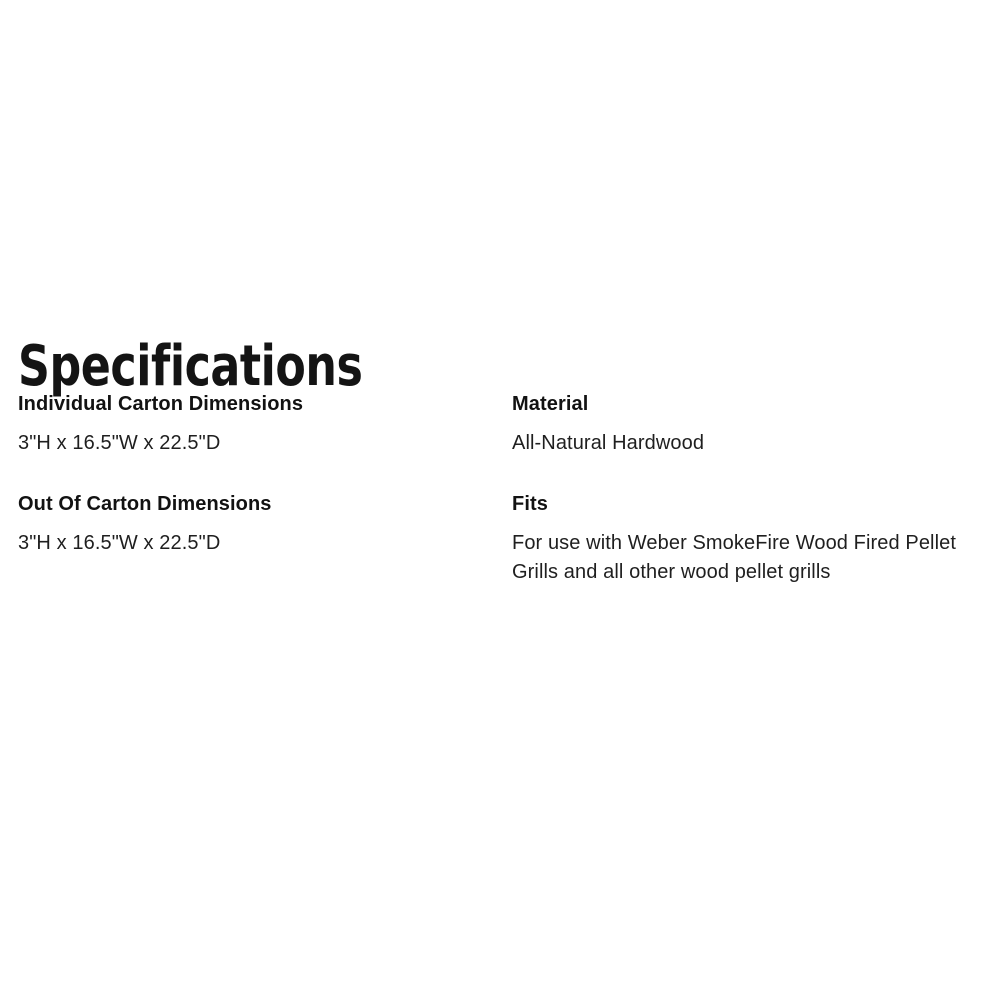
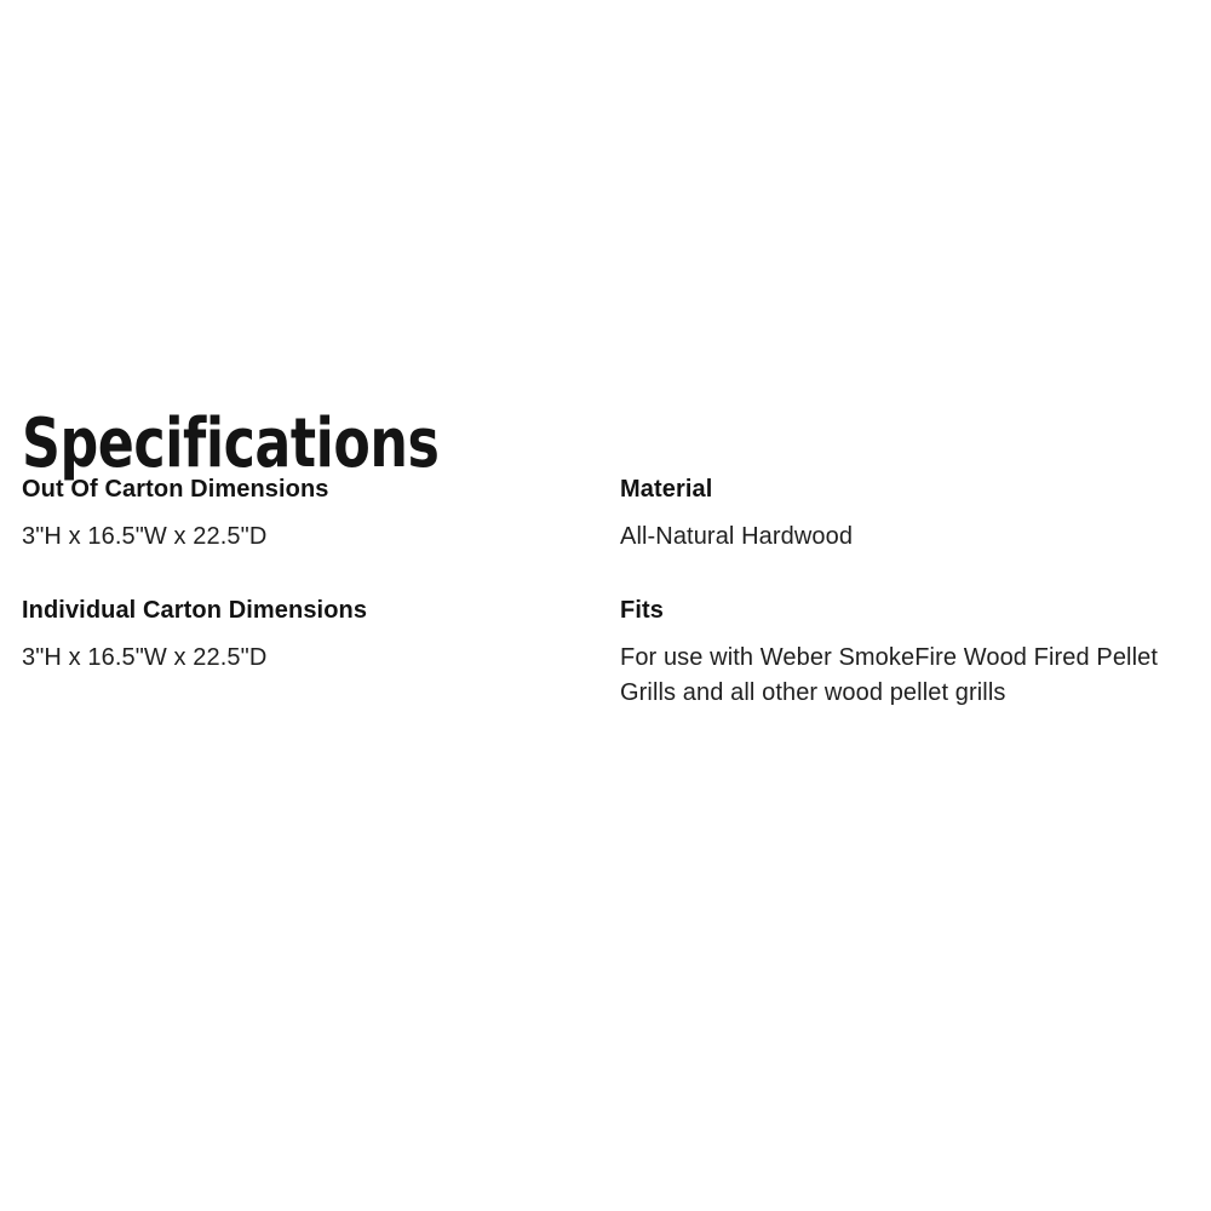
  Specifications
- Individual Carton Dimensions
+ Out Of Carton Dimensions
  3"H x 16.5"W x 22.5"D
  Material
  All-Natural Hardwood
- Out Of Carton Dimensions
+ Individual Carton Dimensions
  3"H x 16.5"W x 22.5"D
  Fits
  For use with Weber SmokeFire Wood Fired Pellet Grills and all other wood pellet grills
